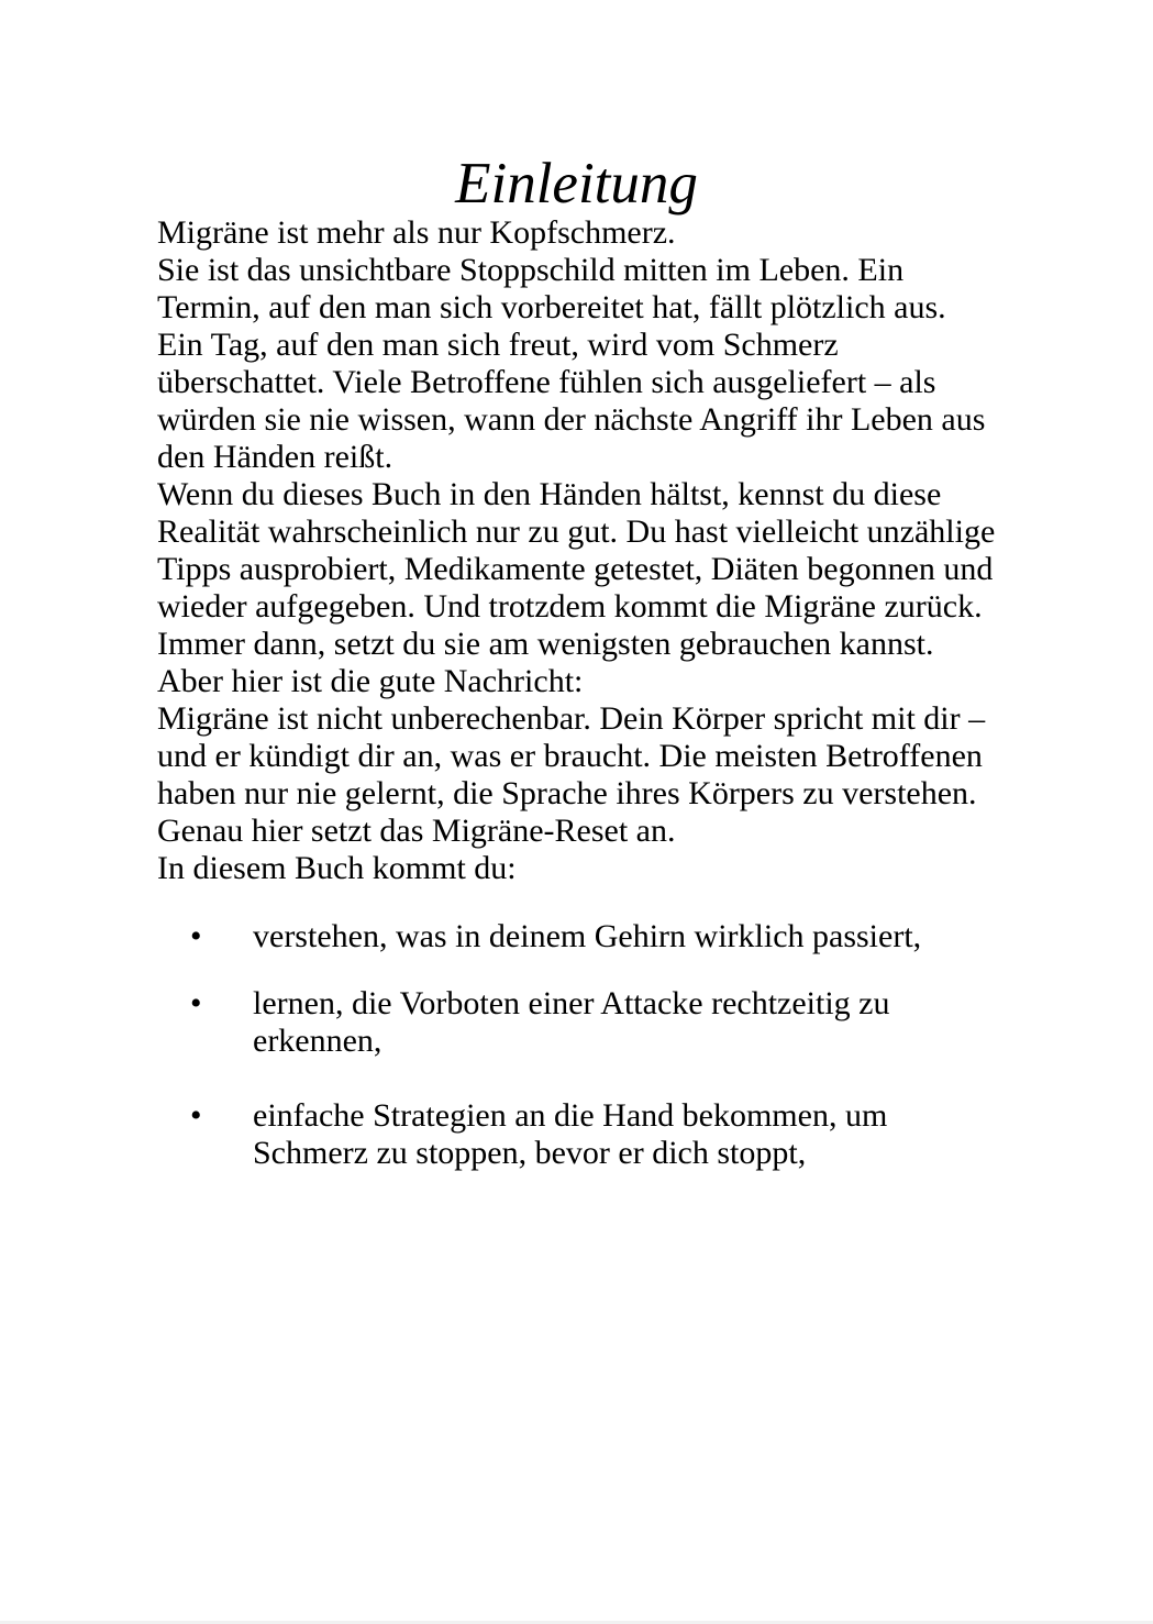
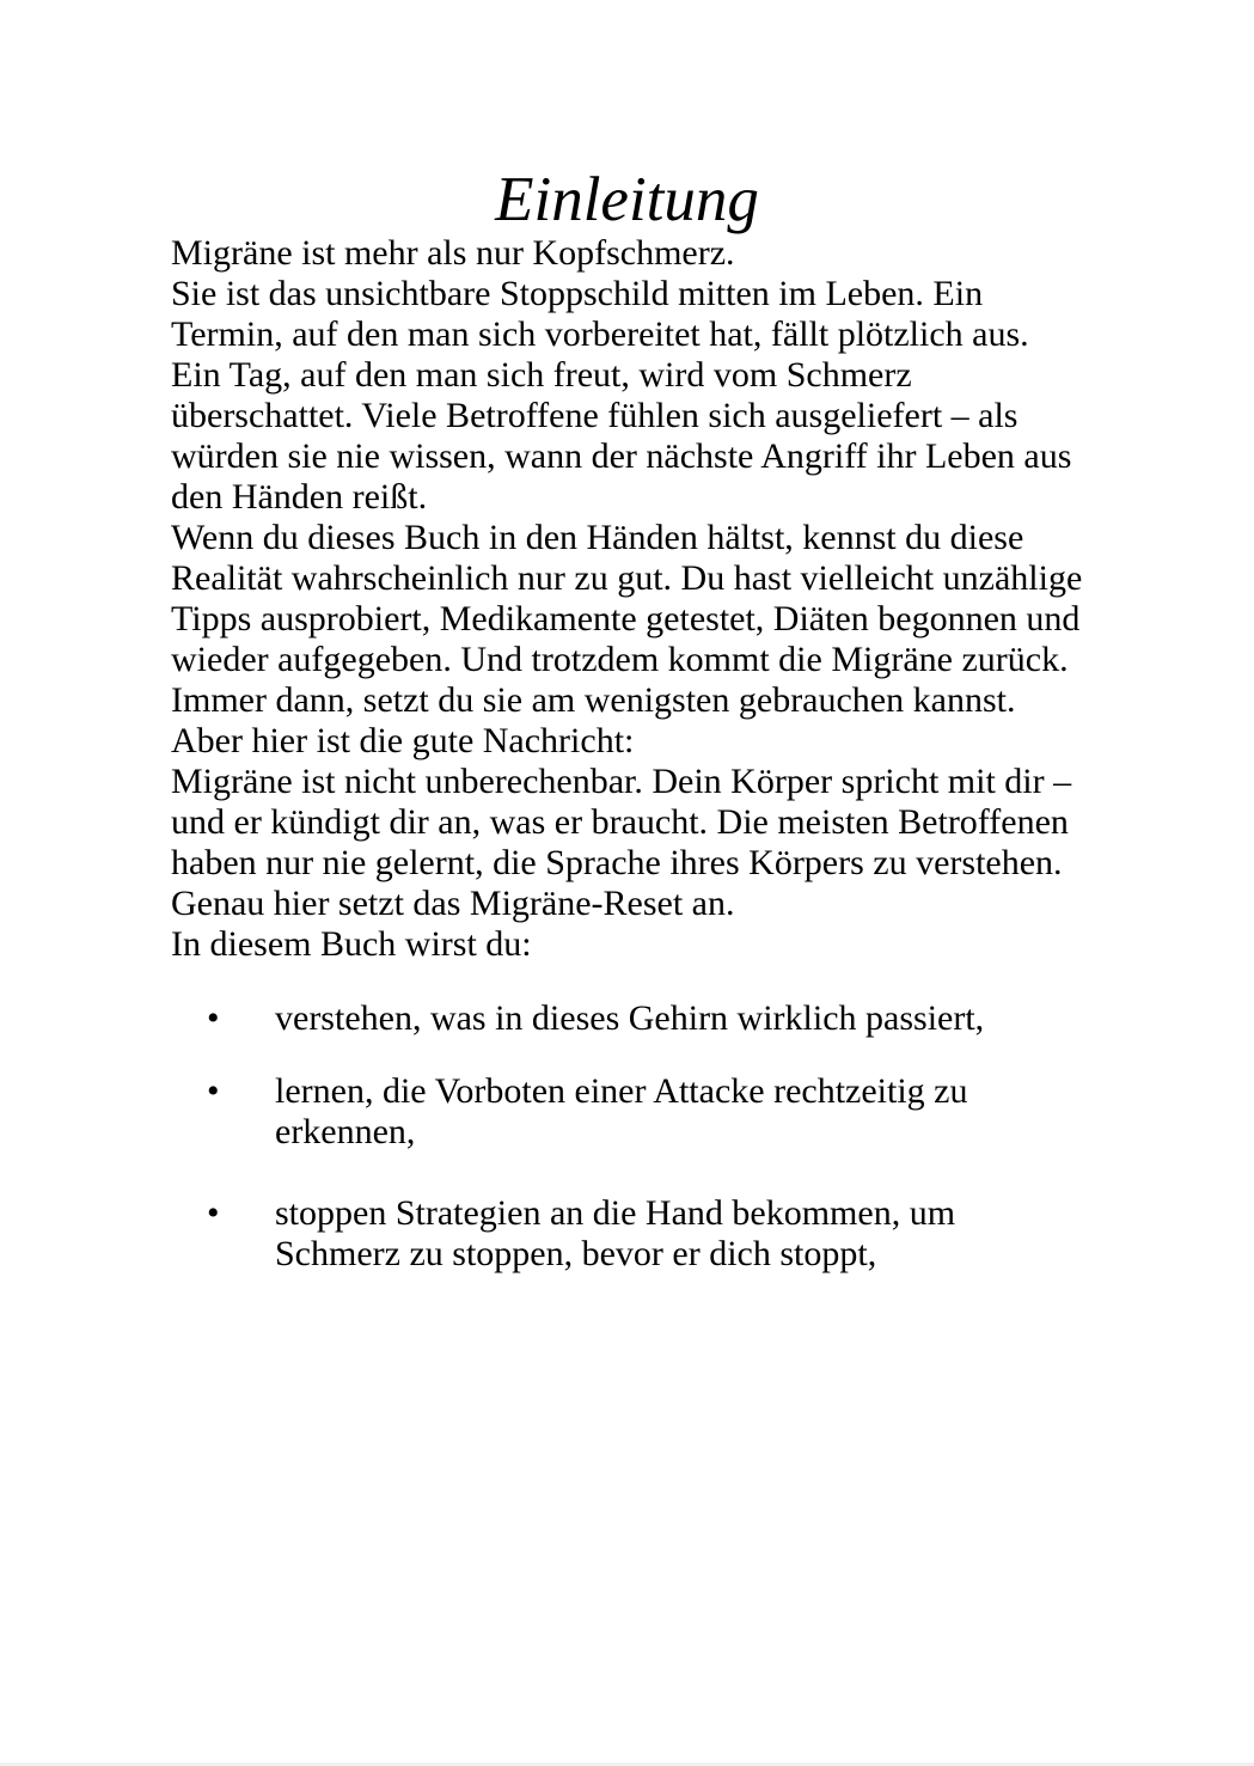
  Einleitung
  Migräne ist mehr als nur Kopfschmerz.
  Sie ist das unsichtbare Stoppschild mitten im Leben. Ein Termin, auf den man sich vorbereitet hat, fällt plötzlich aus. Ein Tag, auf den man sich freut, wird vom Schmerz überschattet. Viele Betroffene fühlen sich ausgeliefert – als würden sie nie wissen, wann der nächste Angriff ihr Leben aus den Händen reißt.
  Wenn du dieses Buch in den Händen hältst, kennst du diese Realität wahrscheinlich nur zu gut. Du hast vielleicht unzählige Tipps ausprobiert, Medikamente getestet, Diäten begonnen und wieder aufgegeben. Und trotzdem kommt die Migräne zurück. Immer dann, setzt du sie am wenigsten gebrauchen kannst.
  Aber hier ist die gute Nachricht:
  Migräne ist nicht unberechenbar. Dein Körper spricht mit dir – und er kündigt dir an, was er braucht. Die meisten Betroffenen haben nur nie gelernt, die Sprache ihres Körpers zu verstehen. Genau hier setzt das Migräne-Reset an.
- In diesem Buch kommt du:
+ In diesem Buch wirst du:
  •
- verstehen, was in deinem Gehirn wirklich passiert,
+ verstehen, was in dieses Gehirn wirklich passiert,
  •
  lernen, die Vorboten einer Attacke rechtzeitig zu erkennen,
  •
- einfache Strategien an die Hand bekommen, um Schmerz zu stoppen, bevor er dich stoppt,
+ stoppen Strategien an die Hand bekommen, um Schmerz zu stoppen, bevor er dich stoppt,
